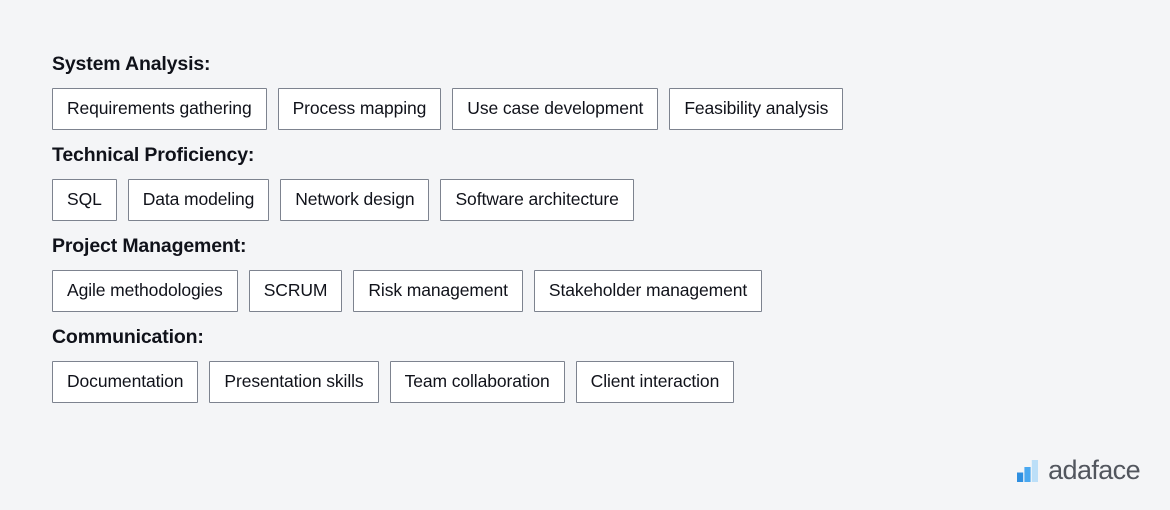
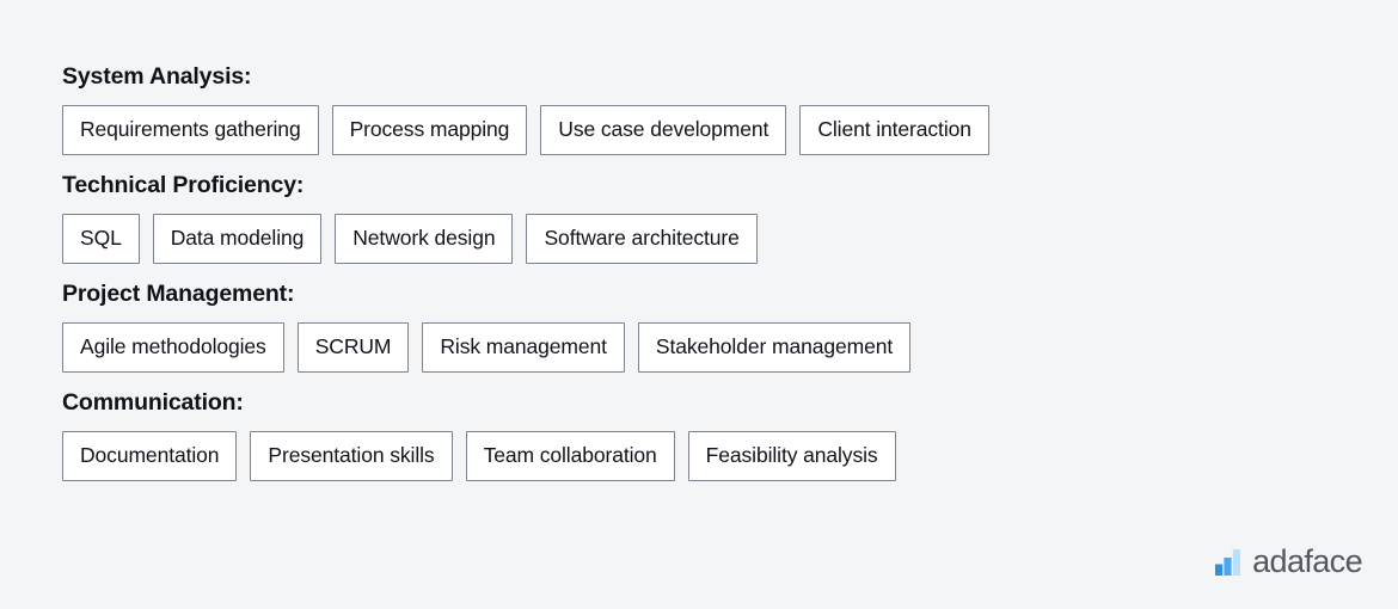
  System Analysis:
  Requirements gathering
  Process mapping
  Use case development
- Feasibility analysis
+ Client interaction
  Technical Proficiency:
  SQL
  Data modeling
  Network design
  Software architecture
  Project Management:
  Agile methodologies
  SCRUM
  Risk management
  Stakeholder management
  Communication:
  Documentation
  Presentation skills
  Team collaboration
- Client interaction
+ Feasibility analysis
  adaface
